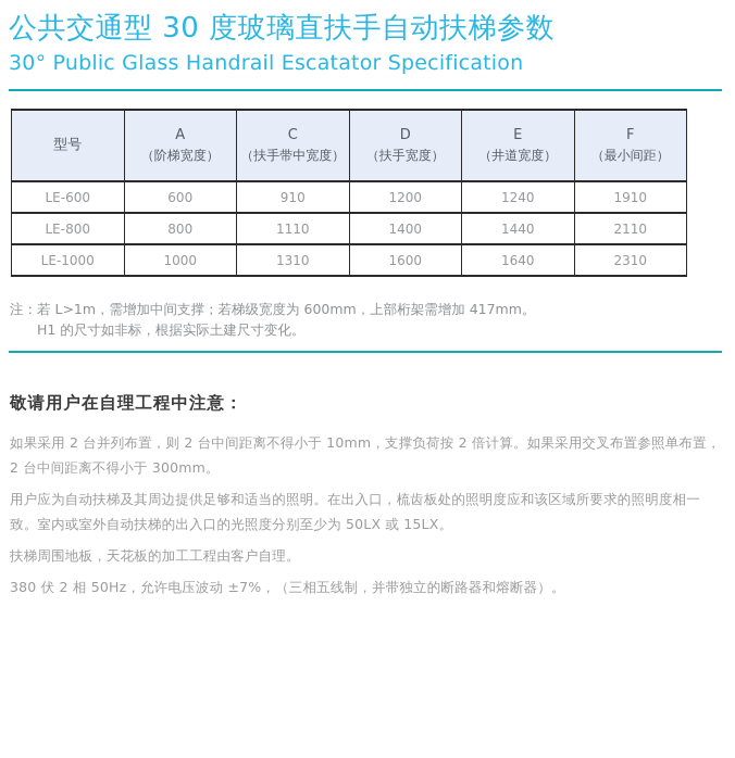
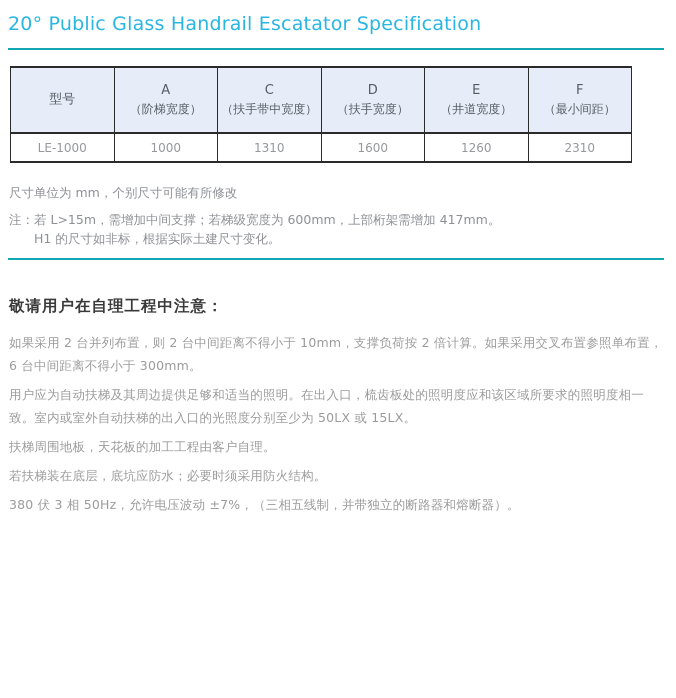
- 公共交通型 30 度玻璃直扶手自动扶梯参数
- 30° Public Glass Handrail Escatator Specification
+ 20° Public Glass Handrail Escatator Specification
  型号	A（阶梯宽度）	C（扶手带中宽度）	D（扶手宽度）	E（井道宽度）	F（最小间距）
- LE-600	600	910	1200	1240	1910
- LE-800	800	1110	1400	1440	2110
- LE-1000	1000	1310	1600	1640	2310
+ LE-1000	1000	1310	1600	1260	2310
+ 尺寸单位为 mm，个别尺寸可能有所修改
  注：
- 若 L>1m，需增加中间支撑；若梯级宽度为 600mm，上部桁架需增加 417mm。
+ 若 L>15m，需增加中间支撑；若梯级宽度为 600mm，上部桁架需增加 417mm。
  H1 的尺寸如非标，根据实际土建尺寸变化。
  敬请用户在自理工程中注意：
- 如果采用 2 台并列布置，则 2 台中间距离不得小于 10mm，支撑负荷按 2 倍计算。如果采用交叉布置参照单布置，2 台中间距离不得小于 300mm。
+ 如果采用 2 台并列布置，则 2 台中间距离不得小于 10mm，支撑负荷按 2 倍计算。如果采用交叉布置参照单布置，6 台中间距离不得小于 300mm。
  用户应为自动扶梯及其周边提供足够和适当的照明。在出入口，梳齿板处的照明度应和该区域所要求的照明度相一致。室内或室外自动扶梯的出入口的光照度分别至少为 50LX 或 15LX。
  扶梯周围地板，天花板的加工工程由客户自理。
+ 若扶梯装在底层，底坑应防水；必要时须采用防火结构。
- 380 伏 2 相 50Hz，允许电压波动 ±7%，（三相五线制，并带独立的断路器和熔断器）。
+ 380 伏 3 相 50Hz，允许电压波动 ±7%，（三相五线制，并带独立的断路器和熔断器）。
